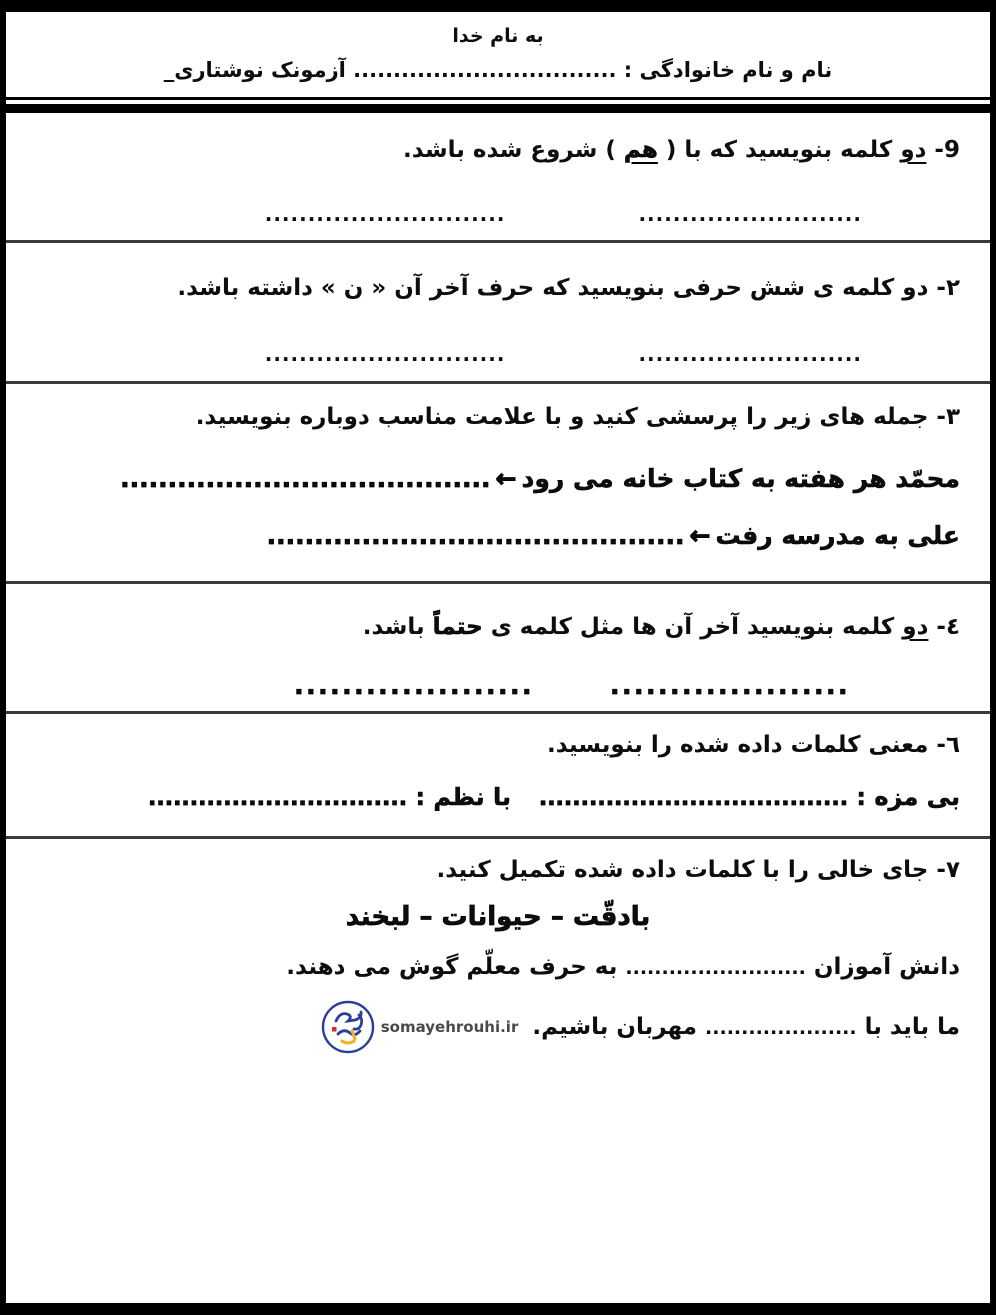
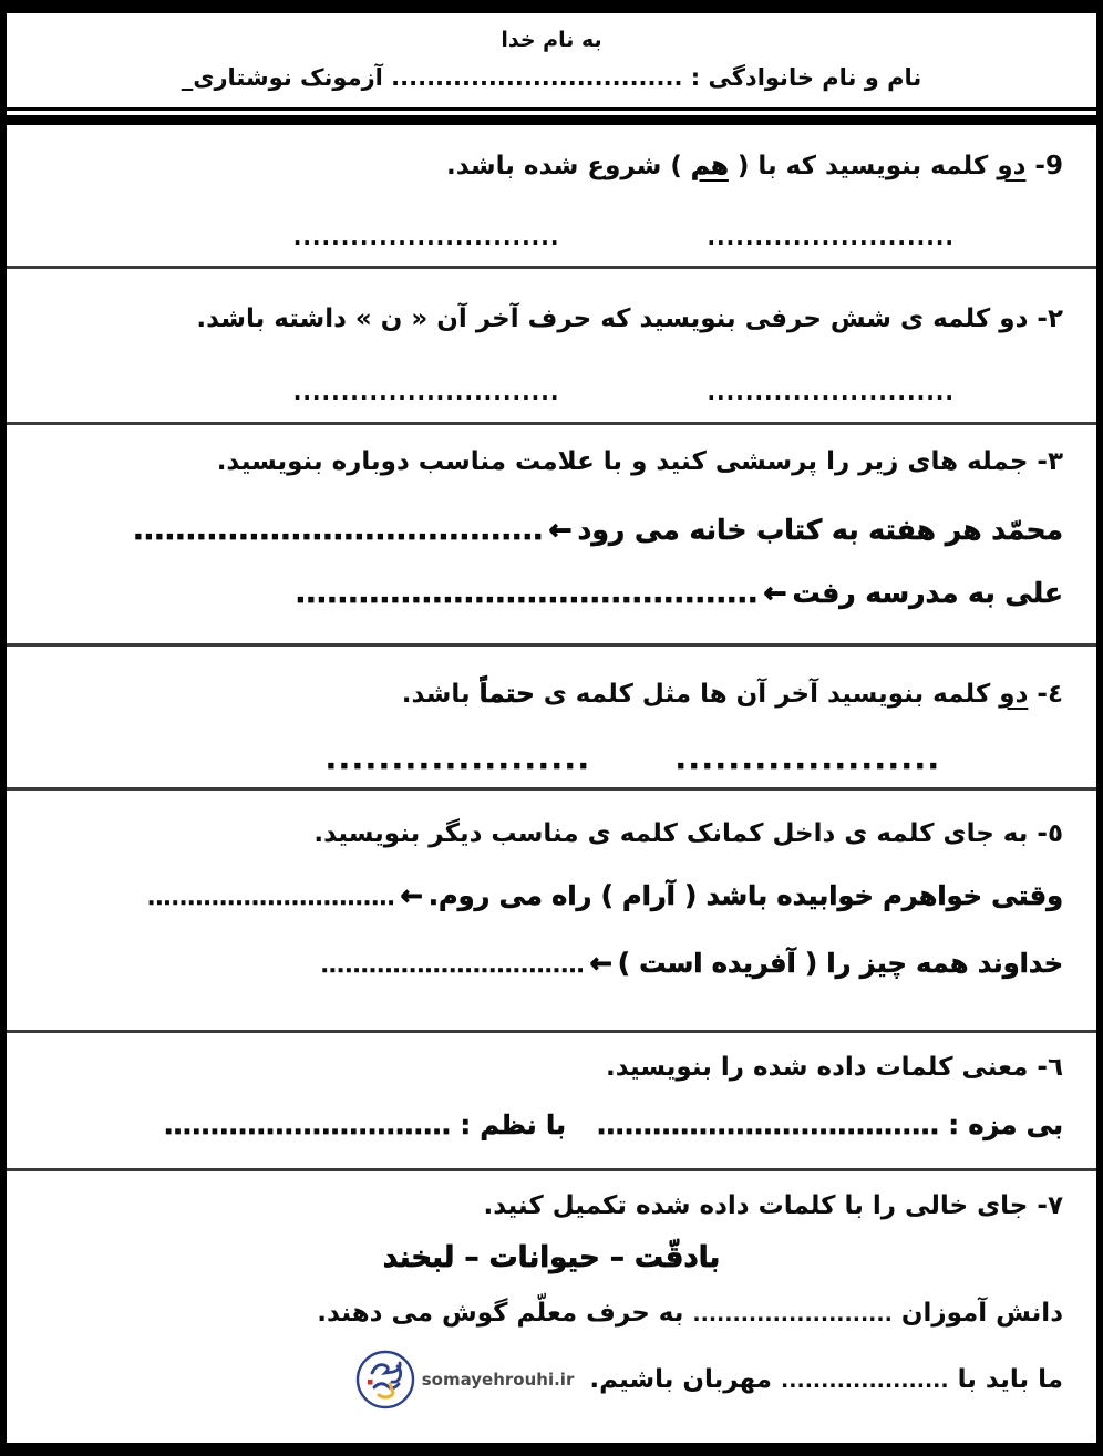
  به نام خدا
  نام و نام خانوادگی : ................................. آزمونک نوشتاری_
  9- دو کلمه بنویسید که با ( هم ) شروع شده باشد.
  ..........................
  ............................
  ٢- دو کلمه ی شش حرفی بنویسید که حرف آخر آن « ن » داشته باشد.
  ..........................
  ............................
  ٣- جمله های زیر را پرسشی کنید و با علامت مناسب دوباره بنویسید.
  محمّد هر هفته به کتاب خانه می رود←.......................................
  علی به مدرسه رفت←............................................
  ٤- دو کلمه بنویسید آخر آن ها مثل کلمه ی حتماً باشد.
  ....................
  ....................
+ ٥- به جای کلمه ی داخل کمانک کلمه ی مناسب دیگر بنویسید.
+ وقتی خواهرم خوابیده باشد ( آرام ) راه می روم.←...............................
+ خداوند همه چیز را ( آفریده است )←.................................
  ٦- معنی کلمات داده شده را بنویسید.
  بی مزه : .....................................
  با نظم : ...............................
  ٧- جای خالی را با کلمات داده شده تکمیل کنید.
  بادقّت – حیوانات – لبخند
  دانش آموزان ......................... به حرف معلّم گوش می دهند.
  ما باید با ..................... مهربان باشیم.
  somayehrouhi.ir
